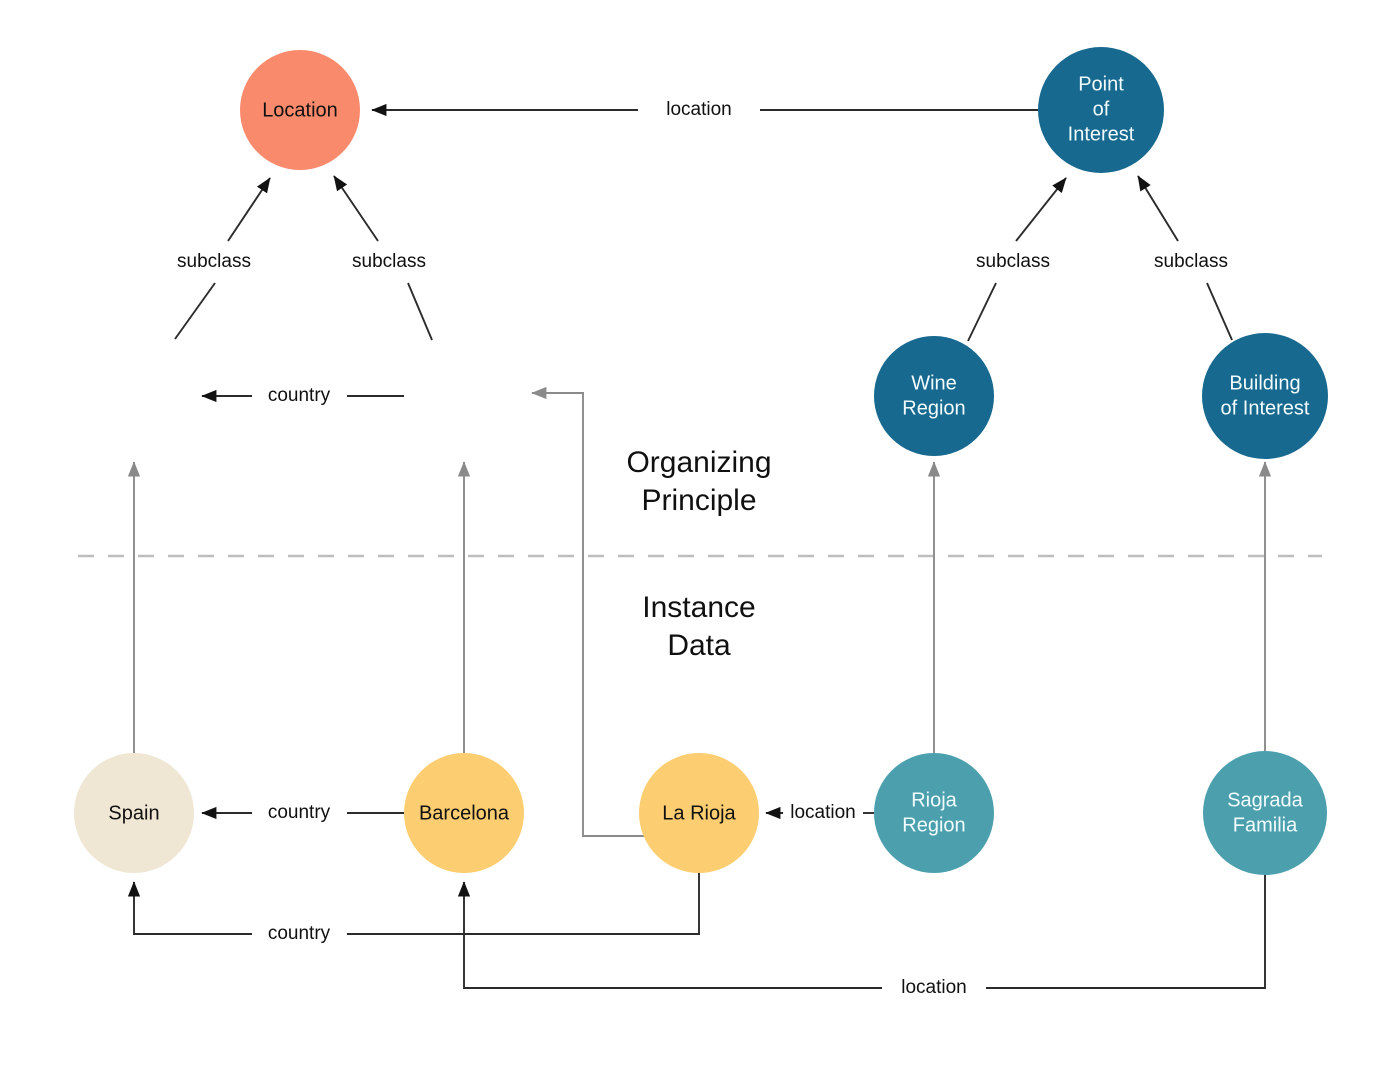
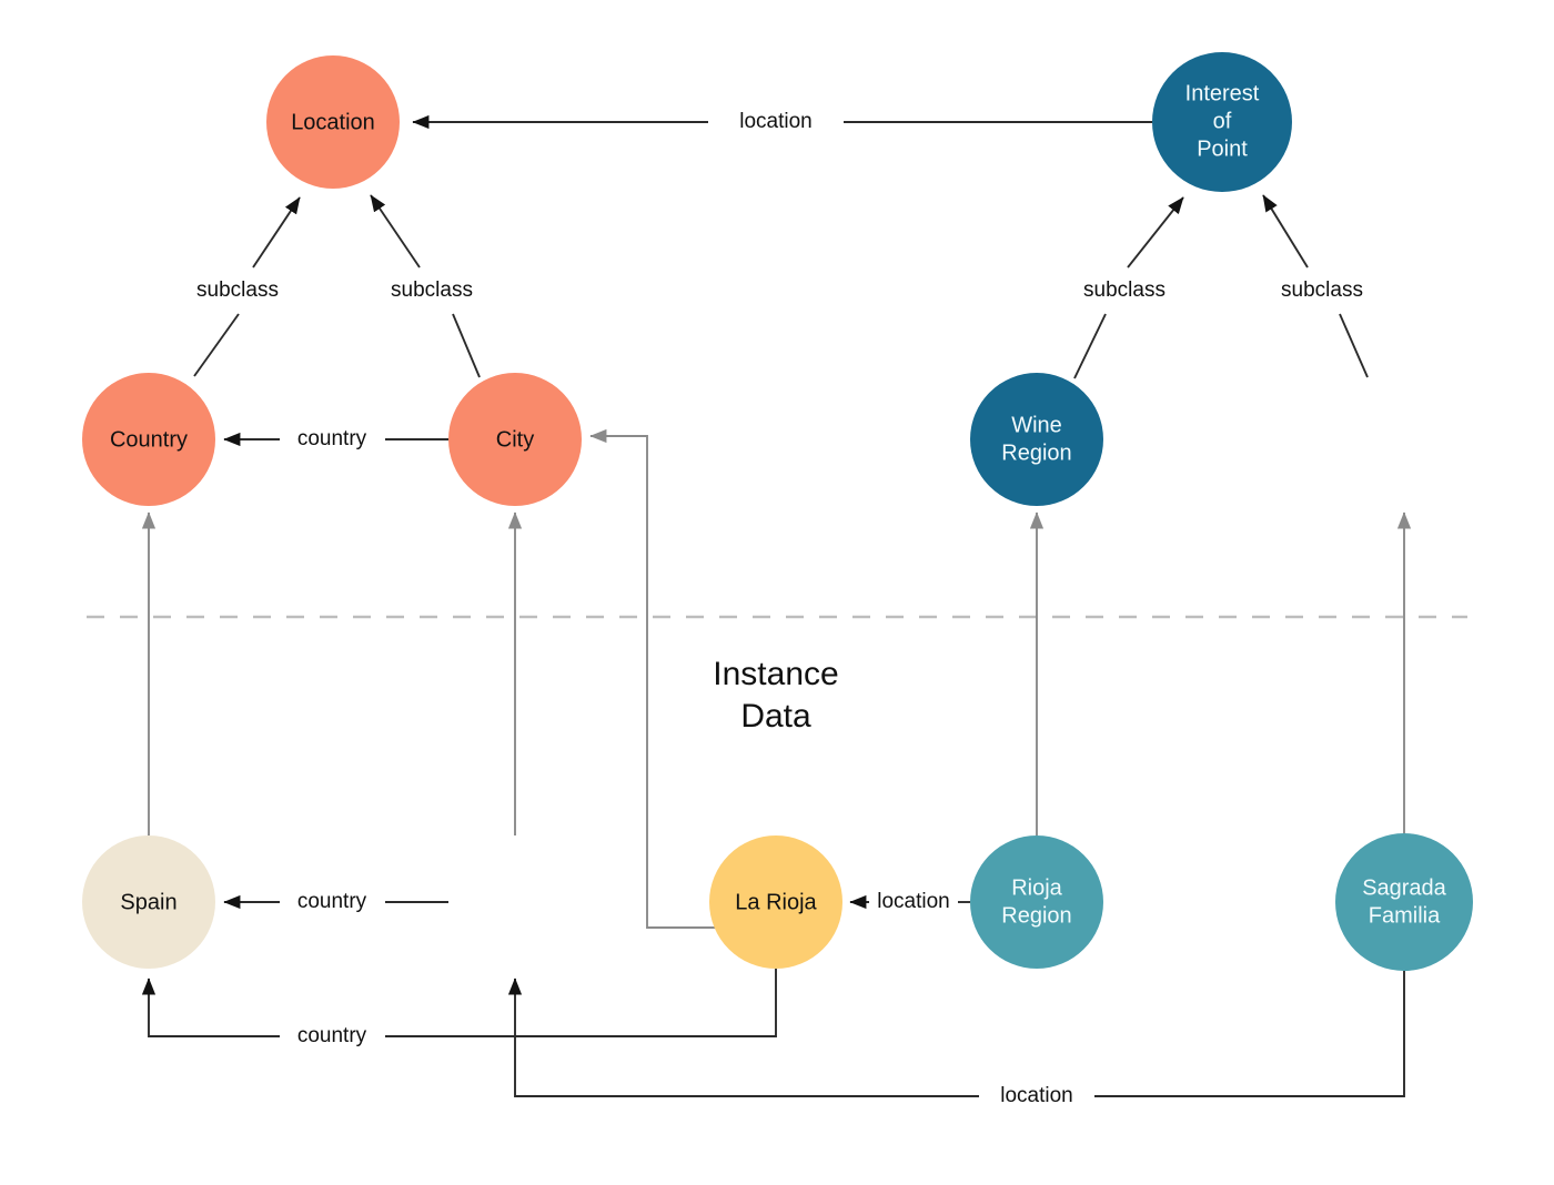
  location
  subclass
  subclass
  country
  subclass
  subclass
  country
  location
  country
  location
  Location
- Point
+ Interest
  of
- Interest
+ Point
+ Country
+ City
  Wine
  Region
- Building
- of Interest
  Spain
- Barcelona
  La Rioja
  Rioja
  Region
  Sagrada
  Familia
- Organizing
- Principle
  Instance
  Data
